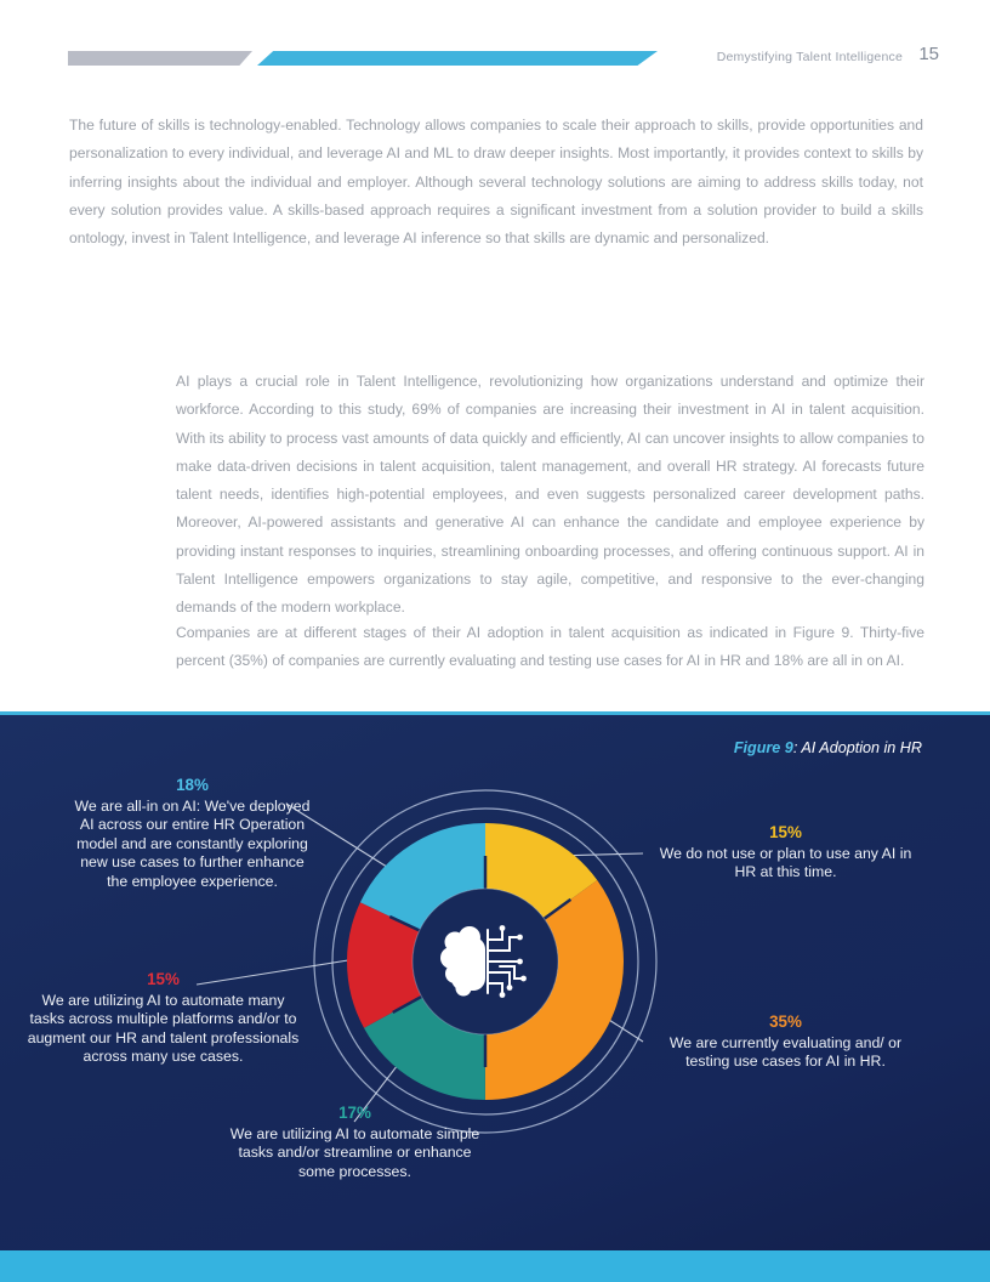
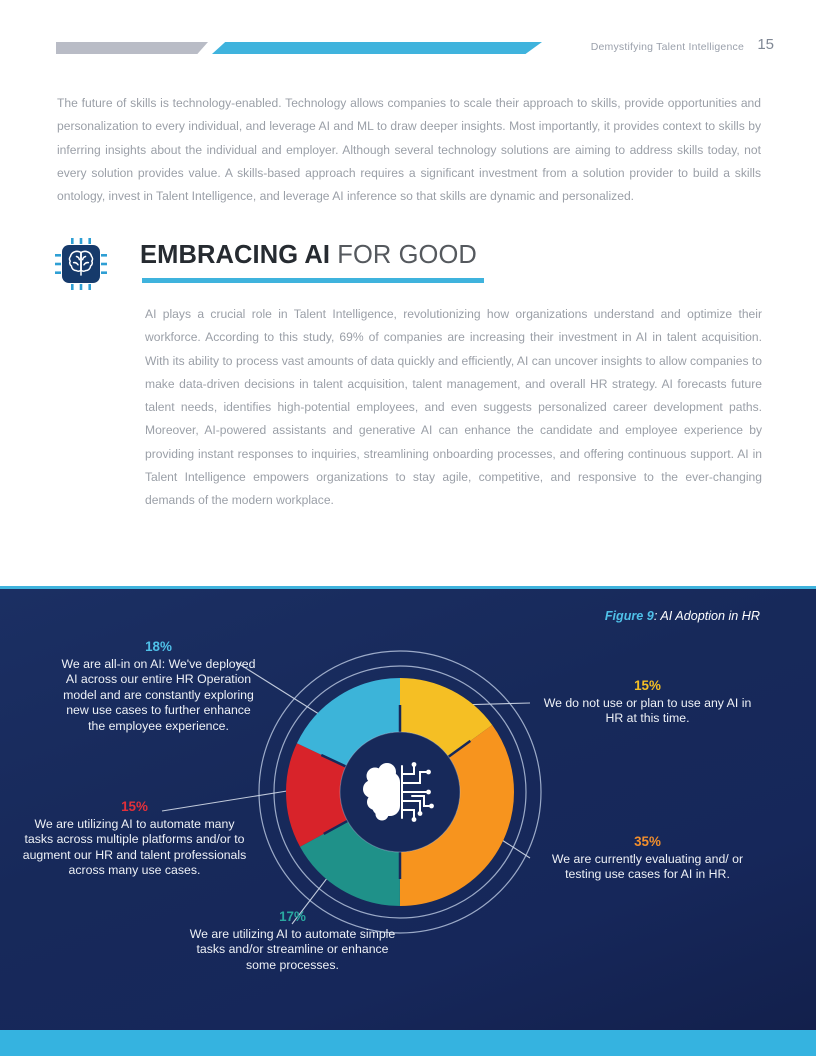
  Demystifying Talent Intelligence
  15
  The future of skills is technology-enabled. Technology allows companies to scale their approach to skills, provide opportunities and personalization to every individual, and leverage AI and ML to draw deeper insights. Most importantly, it provides context to skills by inferring insights about the individual and employer. Although several technology solutions are aiming to address skills today, not every solution provides value. A skills-based approach requires a significant investment from a solution provider to build a skills ontology, invest in Talent Intelligence, and leverage AI inference so that skills are dynamic and personalized.
+ EMBRACING AI FOR GOOD
  AI plays a crucial role in Talent Intelligence, revolutionizing how organizations understand and optimize their workforce. According to this study, 69% of companies are increasing their investment in AI in talent acquisition. With its ability to process vast amounts of data quickly and efficiently, AI can uncover insights to allow companies to make data-driven decisions in talent acquisition, talent management, and overall HR strategy. AI forecasts future talent needs, identifies high-potential employees, and even suggests personalized career development paths. Moreover, AI-powered assistants and generative AI can enhance the candidate and employee experience by providing instant responses to inquiries, streamlining onboarding processes, and offering continuous support. AI in Talent Intelligence empowers organizations to stay agile, competitive, and responsive to the ever-changing demands of the modern workplace.
- Companies are at different stages of their AI adoption in talent acquisition as indicated in Figure 9. Thirty-five percent (35%) of companies are currently evaluating and testing use cases for AI in HR and 18% are all in on AI.
  Figure 9: AI Adoption in HR
  18%
  We are all-in on AI: We've deployed AI across our entire HR Operation model and are constantly exploring new use cases to further enhance the employee experience.
  15%
  We are utilizing AI to automate many tasks across multiple platforms and/or to augment our HR and talent professionals across many use cases.
  17%
  We are utilizing AI to automate simple tasks and/or streamline or enhance some processes.
  15%
  We do not use or plan to use any AI in HR at this time.
  35%
  We are currently evaluating and/ or testing use cases for AI in HR.
